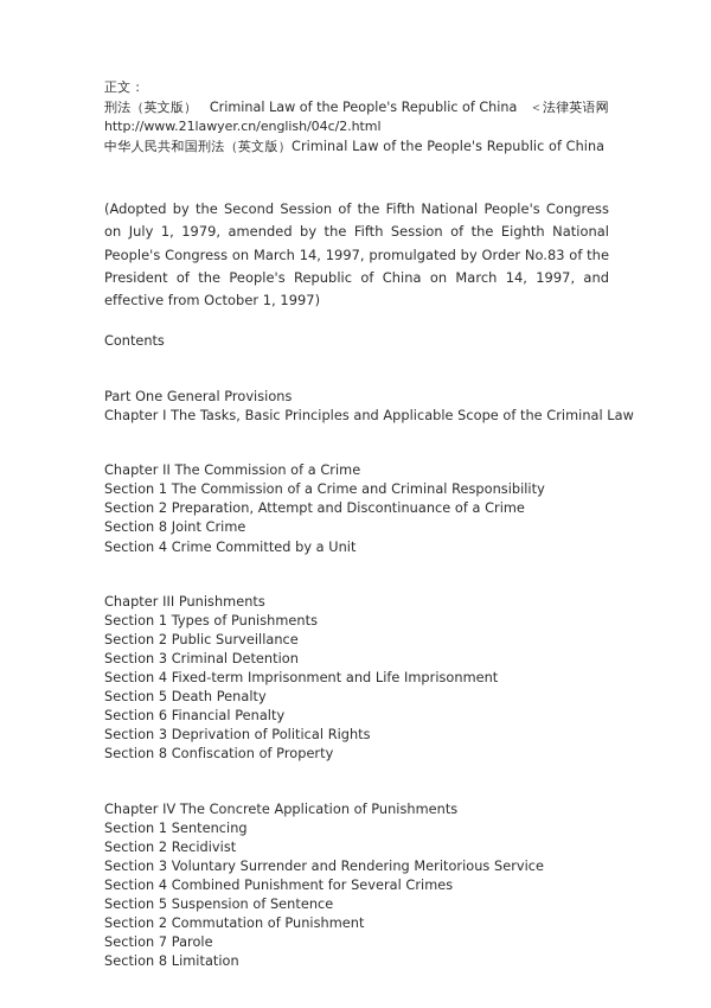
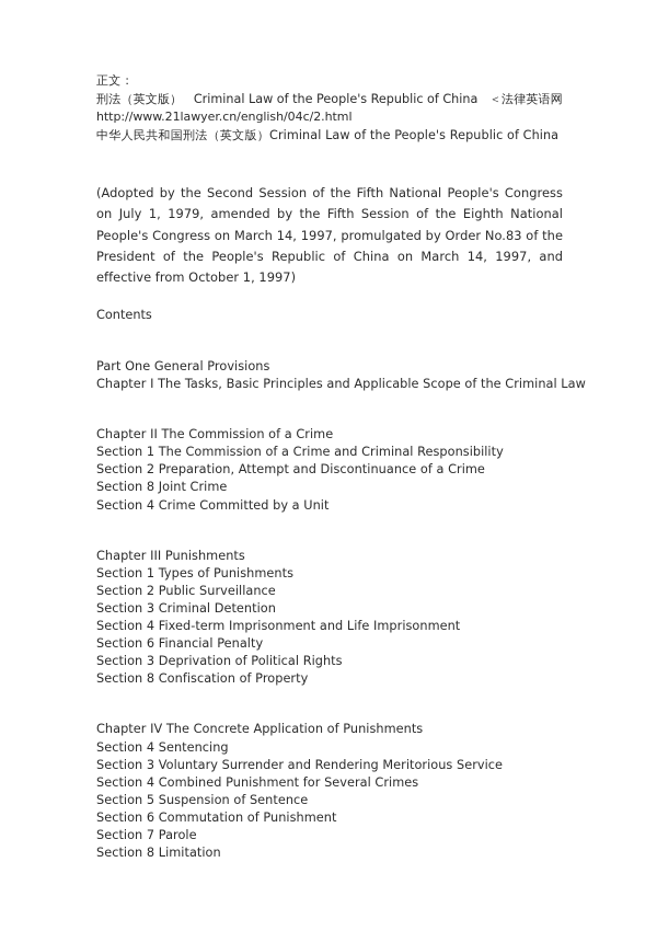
  正文：
  刑法（英文版）
  Criminal Law of the People's Republic of China
  ＜法律英语网
  http://www.21lawyer.cn/english/04c/2.html
  中华人民共和国刑法（英文版）Criminal Law of the People's Republic of China
  (Adopted by the Second Session of the Fifth National People's Congress on July 1, 1979, amended by the Fifth Session of the Eighth National People's Congress on March 14, 1997, promulgated by Order No.83 of the President of the People's Republic of China on March 14, 1997, and effective from October 1, 1997)
  Contents
  Part One General Provisions
  Chapter I The Tasks, Basic Principles and Applicable Scope of the Criminal Law
  Chapter II The Commission of a Crime
  Section 1 The Commission of a Crime and Criminal Responsibility
  Section 2 Preparation, Attempt and Discontinuance of a Crime
  Section 8 Joint Crime
  Section 4 Crime Committed by a Unit
  Chapter III Punishments
  Section 1 Types of Punishments
  Section 2 Public Surveillance
  Section 3 Criminal Detention
  Section 4 Fixed-term Imprisonment and Life Imprisonment
- Section 5 Death Penalty
  Section 6 Financial Penalty
  Section 3 Deprivation of Political Rights
  Section 8 Confiscation of Property
  Chapter IV The Concrete Application of Punishments
- Section 1 Sentencing
+ Section 4 Sentencing
- Section 2 Recidivist
  Section 3 Voluntary Surrender and Rendering Meritorious Service
  Section 4 Combined Punishment for Several Crimes
  Section 5 Suspension of Sentence
- Section 2 Commutation of Punishment
+ Section 6 Commutation of Punishment
  Section 7 Parole
  Section 8 Limitation
